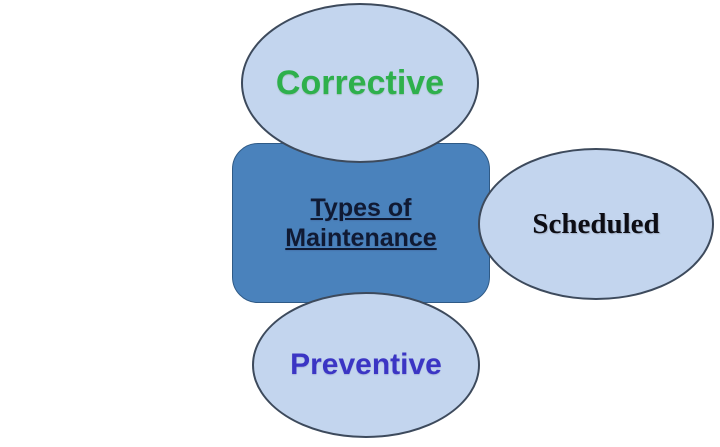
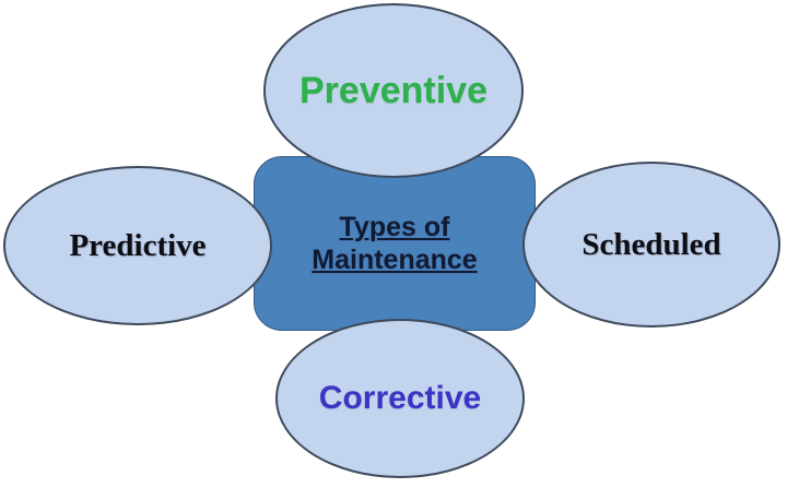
- Corrective
+ Preventive
  Scheduled
- Preventive
+ Corrective
+ Predictive
  Types of
  Maintenance
